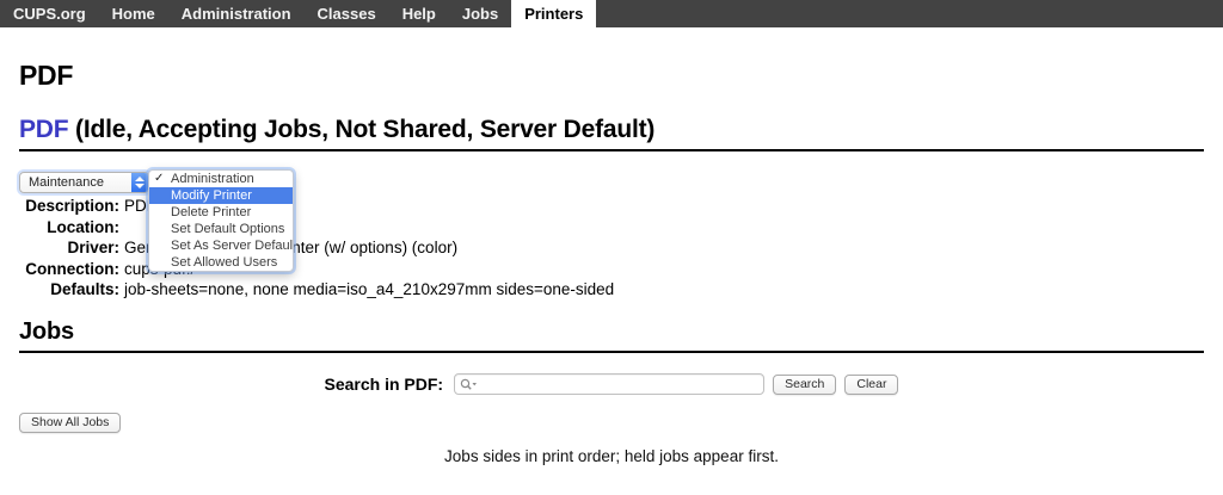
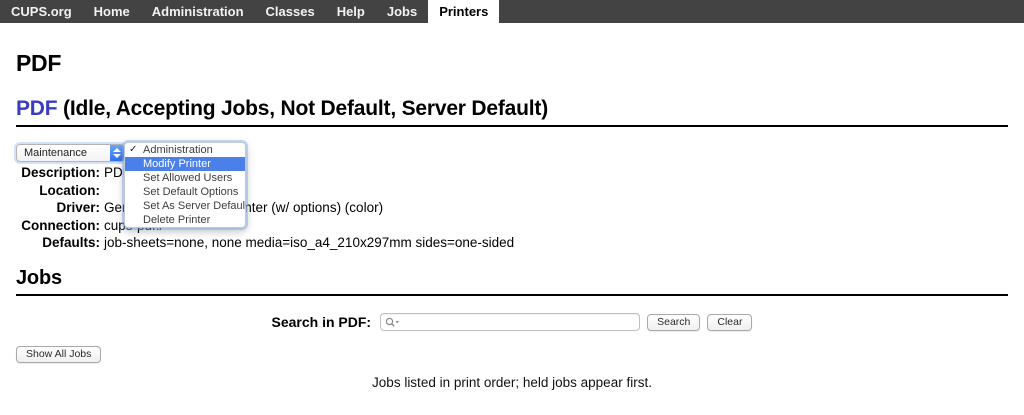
  CUPS.org
  Home
  Administration
  Classes
  Help
  Jobs
  Printers
  PDF
- PDF (Idle, Accepting Jobs, Not Shared, Server Default)
+ PDF (Idle, Accepting Jobs, Not Default, Server Default)
  Maintenance
  Description:
  Location:
  Driver:
  Connection:
  Defaults:
  job-sheets=none, none media=iso_a4_210x297mm sides=one-sided
  ✓
  Administration
  Modify Printer
- Delete Printer
+ Set Allowed Users
  Set Default Options
  Set As Server Defaul
- Set Allowed Users
+ Delete Printer
  Jobs
  Search in PDF:
  Search
  Clear
  Show All Jobs
- Jobs sides in print order; held jobs appear first.
+ Jobs listed in print order; held jobs appear first.
